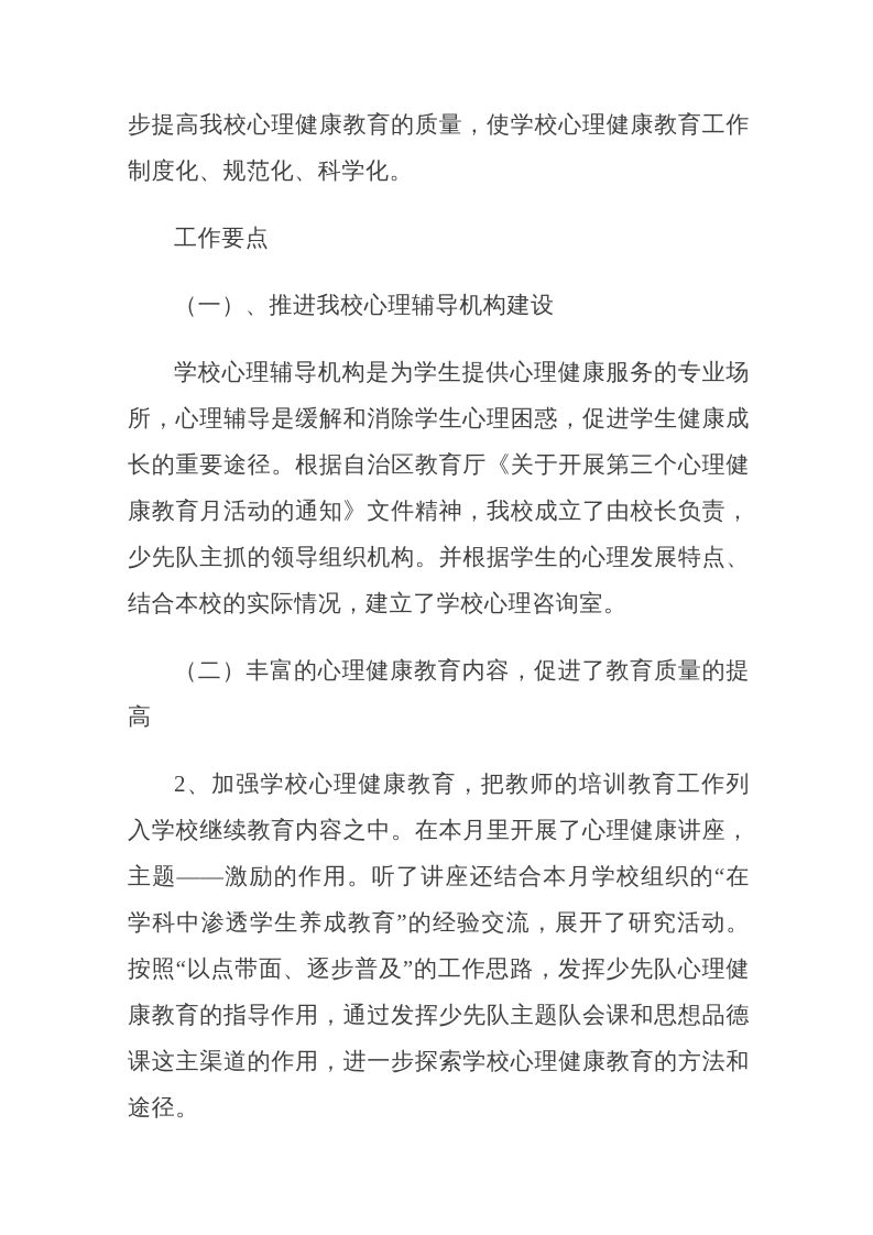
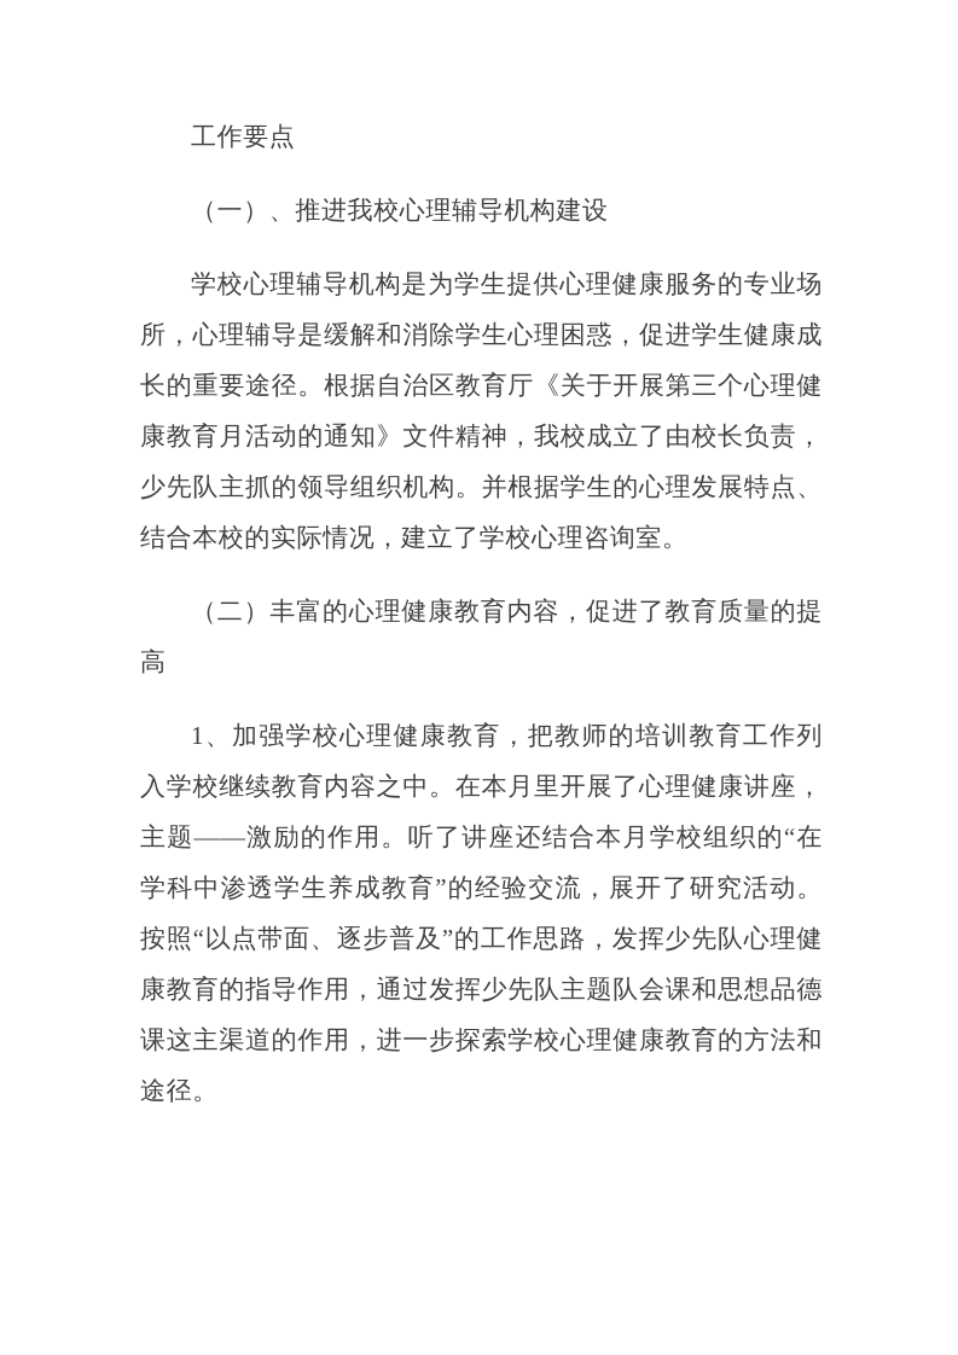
- 步提高我校心理健康教育的质量，使学校心理健康教育工作制度化、规范化、科学化。
  工作要点
  （一）、推进我校心理辅导机构建设
  学校心理辅导机构是为学生提供心理健康服务的专业场所，心理辅导是缓解和消除学生心理困惑，促进学生健康成长的重要途径。根据自治区教育厅《关于开展第三个心理健康教育月活动的通知》文件精神，我校成立了由校长负责，少先队主抓的领导组织机构。并根据学生的心理发展特点、结合本校的实际情况，建立了学校心理咨询室。
  （二）丰富的心理健康教育内容，促进了教育质量的提高
- 2、加强学校心理健康教育，把教师的培训教育工作列入学校继续教育内容之中。在本月里开展了心理健康讲座，主题——激励的作用。听了讲座还结合本月学校组织的“在学科中渗透学生养成教育”的经验交流，展开了研究活动。按照“以点带面、逐步普及”的工作思路，发挥少先队心理健康教育的指导作用，通过发挥少先队主题队会课和思想品德课这主渠道的作用，进一步探索学校心理健康教育的方法和途径。
+ 1、加强学校心理健康教育，把教师的培训教育工作列入学校继续教育内容之中。在本月里开展了心理健康讲座，主题——激励的作用。听了讲座还结合本月学校组织的“在学科中渗透学生养成教育”的经验交流，展开了研究活动。按照“以点带面、逐步普及”的工作思路，发挥少先队心理健康教育的指导作用，通过发挥少先队主题队会课和思想品德课这主渠道的作用，进一步探索学校心理健康教育的方法和途径。
